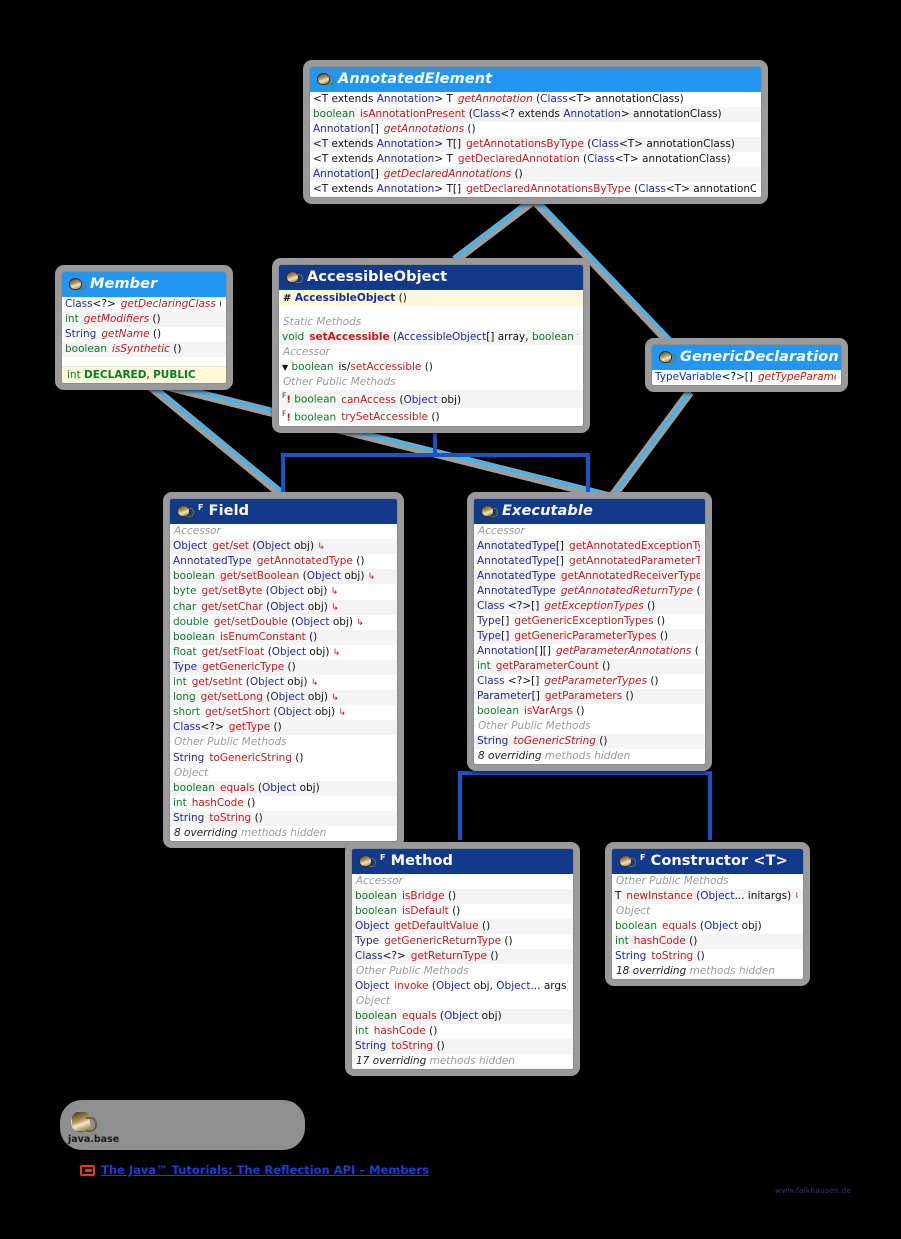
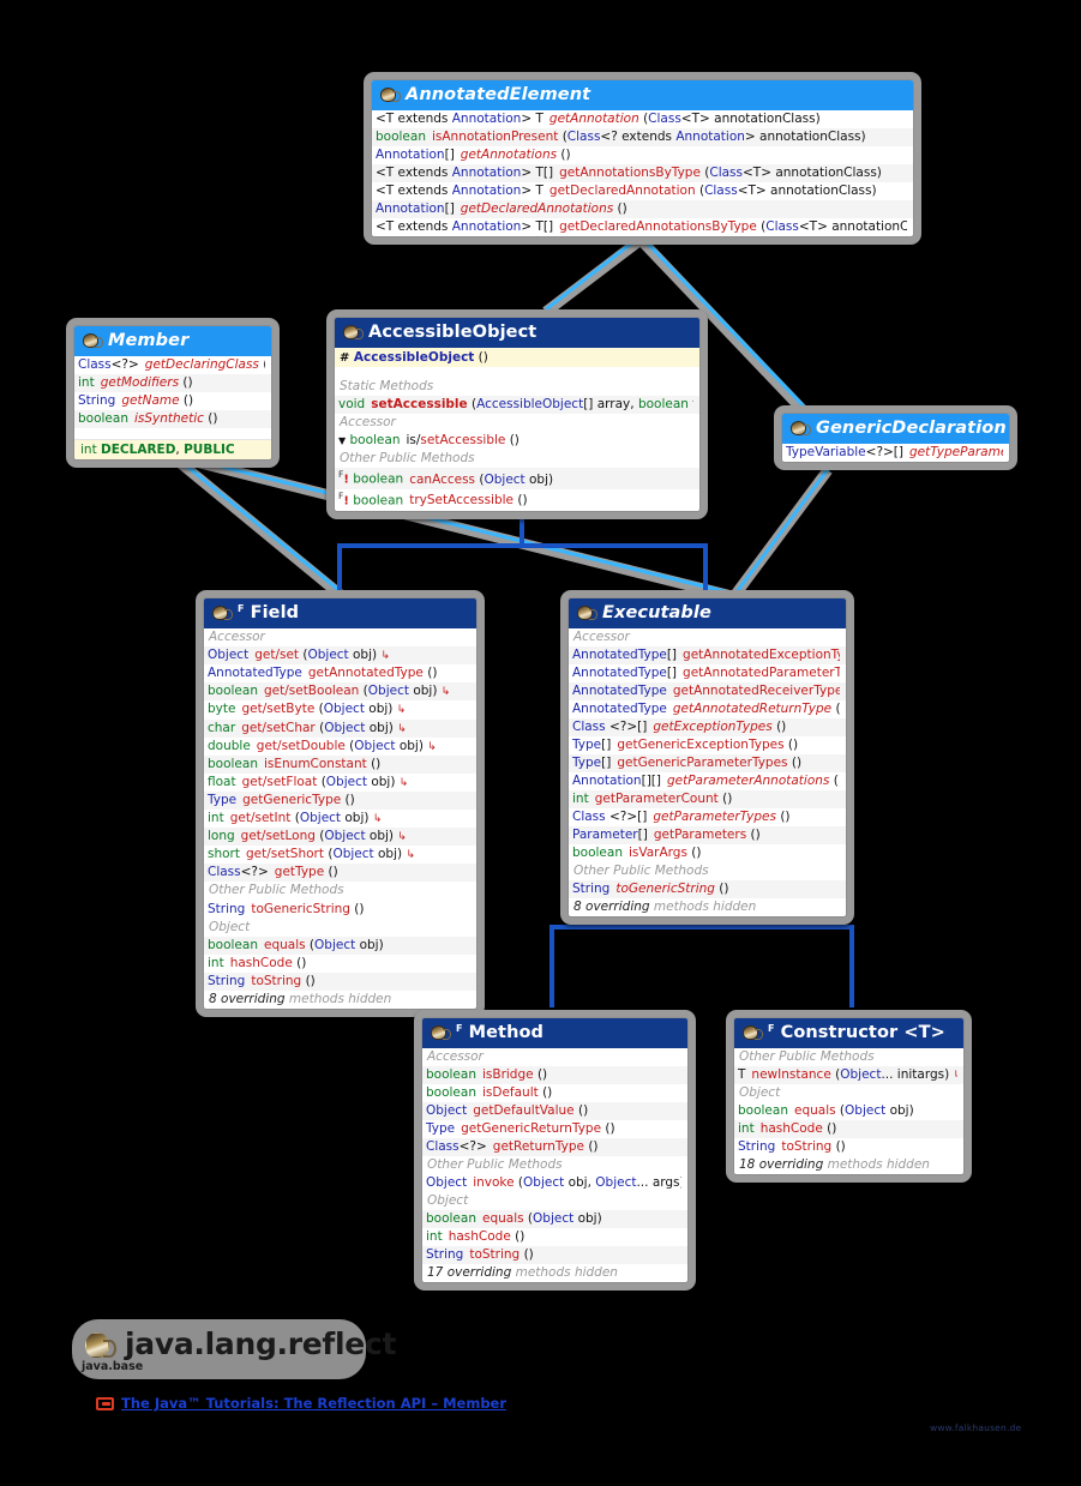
  AnnotatedElement
  <T extends Annotation> T
  getAnnotation (Class<T> annotationClass)
  boolean
  isAnnotationPresent (Class<? extends Annotation> annotationClass)
  Annotation[]
  getAnnotations ()
  <T extends Annotation> T[]
  getAnnotationsByType (Class<T> annotationClass)
  <T extends Annotation> T
  getDeclaredAnnotation (Class<T> annotationClass)
  Annotation[]
  getDeclaredAnnotations ()
  <T extends Annotation> T[]
  getDeclaredAnnotationsByType (Class<T> annotationC
  Member
  Class<?>
  getDeclaringClass
  int
  getModifiers ()
  String
  getName ()
  boolean
  isSynthetic ()
  int DECLARED, PUBLIC
  AccessibleObject
  # AccessibleObject ()
  Static Methods
  void
  setAccessible (AccessibleObject[] array, boolean
  Accessor
  ▼ boolean
  is/setAccessible ()
  Other Public Methods
  F! boolean
  canAccess (Object obj)
  F! boolean
  trySetAccessible ()
  GenericDeclaration
  TypeVariable<?>[]
  F
  Field
  Accessor
  Object
  get/set (Object obj) ↳
  AnnotatedType
  getAnnotatedType ()
  boolean
  get/setBoolean (Object obj) ↳
  byte
  get/setByte (Object obj) ↳
  char
  get/setChar (Object obj) ↳
  double
  get/setDouble (Object obj) ↳
  boolean
  isEnumConstant ()
  float
  get/setFloat (Object obj) ↳
  Type
  getGenericType ()
  int
  get/setInt (Object obj) ↳
  long
  get/setLong (Object obj) ↳
  short
  get/setShort (Object obj) ↳
  Class<?>
  getType ()
  Other Public Methods
  String
  toGenericString ()
  Object
  boolean
  equals (Object obj)
  int
  hashCode ()
  String
  toString ()
  8 overriding methods hidden
  Executable
  Accessor
  AnnotatedType[]
  getAnnotatedExceptionT
  AnnotatedType[]
  getAnnotatedParameterT
  AnnotatedType
  getAnnotatedReceiverType
  AnnotatedType
  getAnnotatedReturnType (
  Class <?>[]
  getExceptionTypes ()
  Type[]
  getGenericExceptionTypes ()
  Type[]
  getGenericParameterTypes ()
  Annotation[][]
  getParameterAnnotations (
  int
  getParameterCount ()
  Class <?>[]
  getParameterTypes ()
  Parameter[]
  getParameters ()
  boolean
  isVarArgs ()
  Other Public Methods
  String
  toGenericString ()
  8 overriding methods hidden
  F
  Method
  Accessor
  boolean
  isBridge ()
  boolean
  isDefault ()
  Object
  getDefaultValue ()
  Type
  getGenericReturnType ()
  Class<?>
  getReturnType ()
  Other Public Methods
  Object
  invoke (Object obj, Object... args
  Object
  boolean
  equals (Object obj)
  int
  hashCode ()
  String
  toString ()
  17 overriding methods hidden
  F
  Constructor <T>
  Other Public Methods
  T
  newInstance (Object... initargs)
  Object
  boolean
  equals (Object obj)
  int
  hashCode ()
  String
  toString ()
  18 overriding methods hidden
+ java.lang.reflect
  java.base
- The Java™ Tutorials: The Reflection API – Members
+ The Java™ Tutorials: The Reflection API – Member
  www.falkhausen.de
